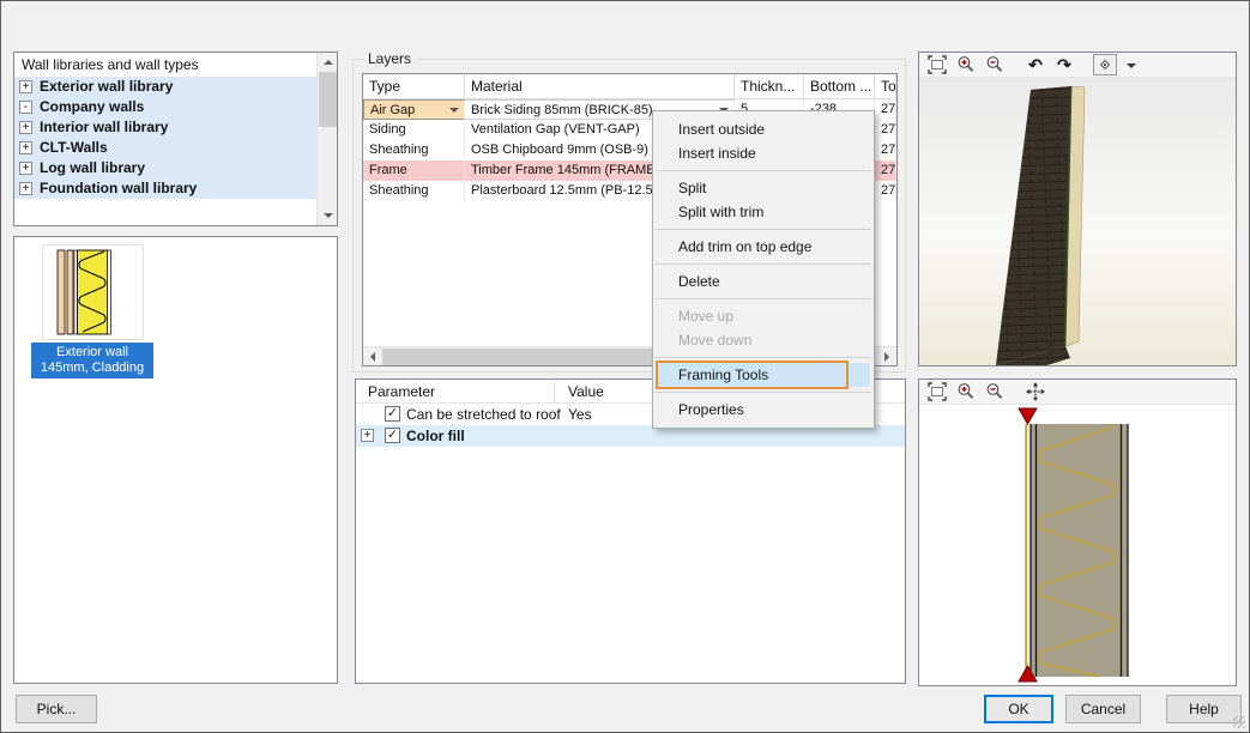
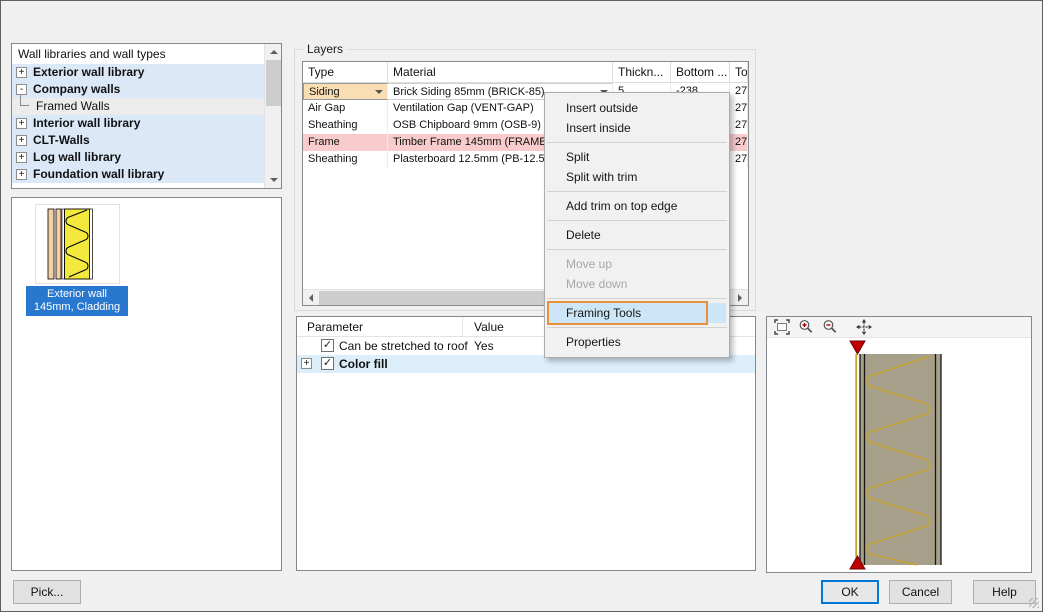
  Wall libraries and wall types
  +
  Exterior wall library
  -
  Company walls
+ Framed Walls
  +
  Interior wall library
  +
  CLT-Walls
  +
  Log wall library
  +
  Foundation wall library
  Exterior wall 145mm, Cladding
  Pick...
  Layers
  Type
  Material
  Thickn...
  Bottom ...
- Air Gap
+ Siding
  Brick Siding 85mm (BRICK-85)
  5
  -238
- Siding
+ Air Gap
  Ventilation Gap (VENT-GAP)
  Sheathing
  OSB Chipboard 9mm (OSB-9)
  Frame
  Timber Frame 145mm (FRAME
  Sheathing
  Plasterboard 12.5mm (PB-12.5
  Parameter
  Value
  ✓
  Can be stretched to roof
  Yes
  +
  ✓
  Color fill
- ↶
- ↷
  Insert outside
  Insert inside
  Split
  Split with trim
  Add trim on top edge
  Delete
  Move up
  Move down
  Framing Tools
  Properties
  OK
  Cancel
  Help
